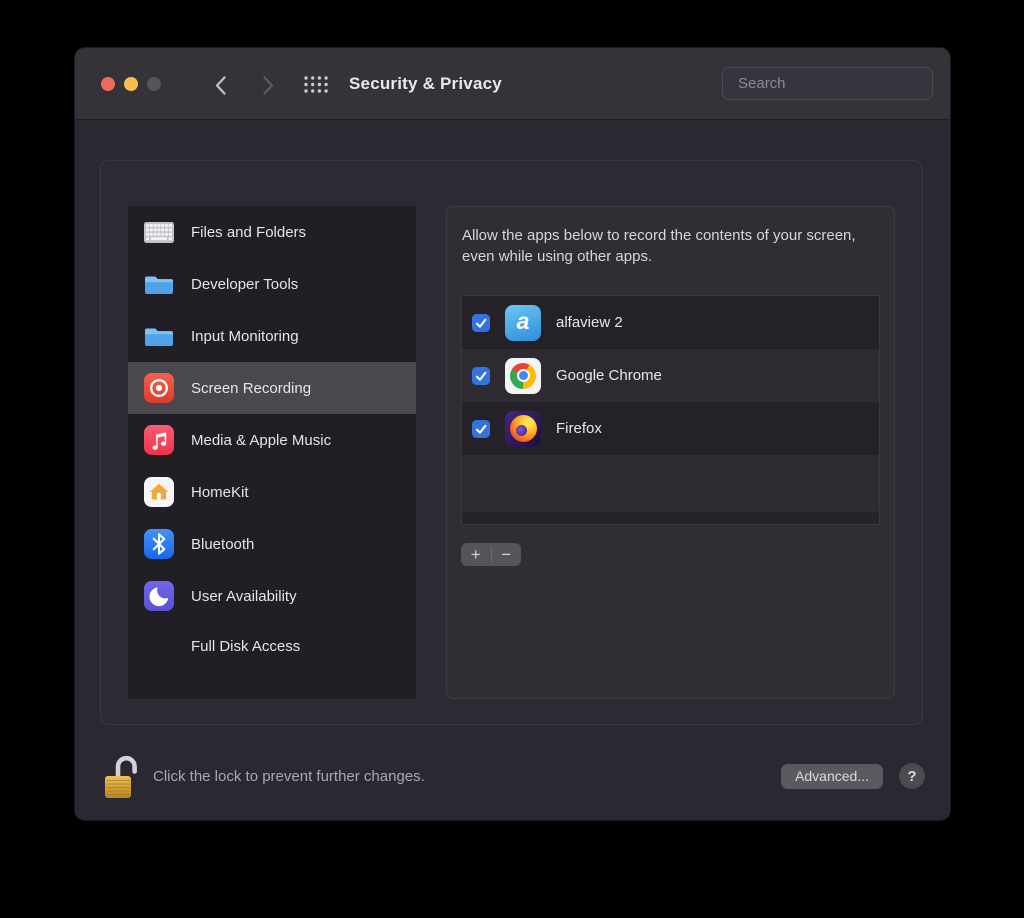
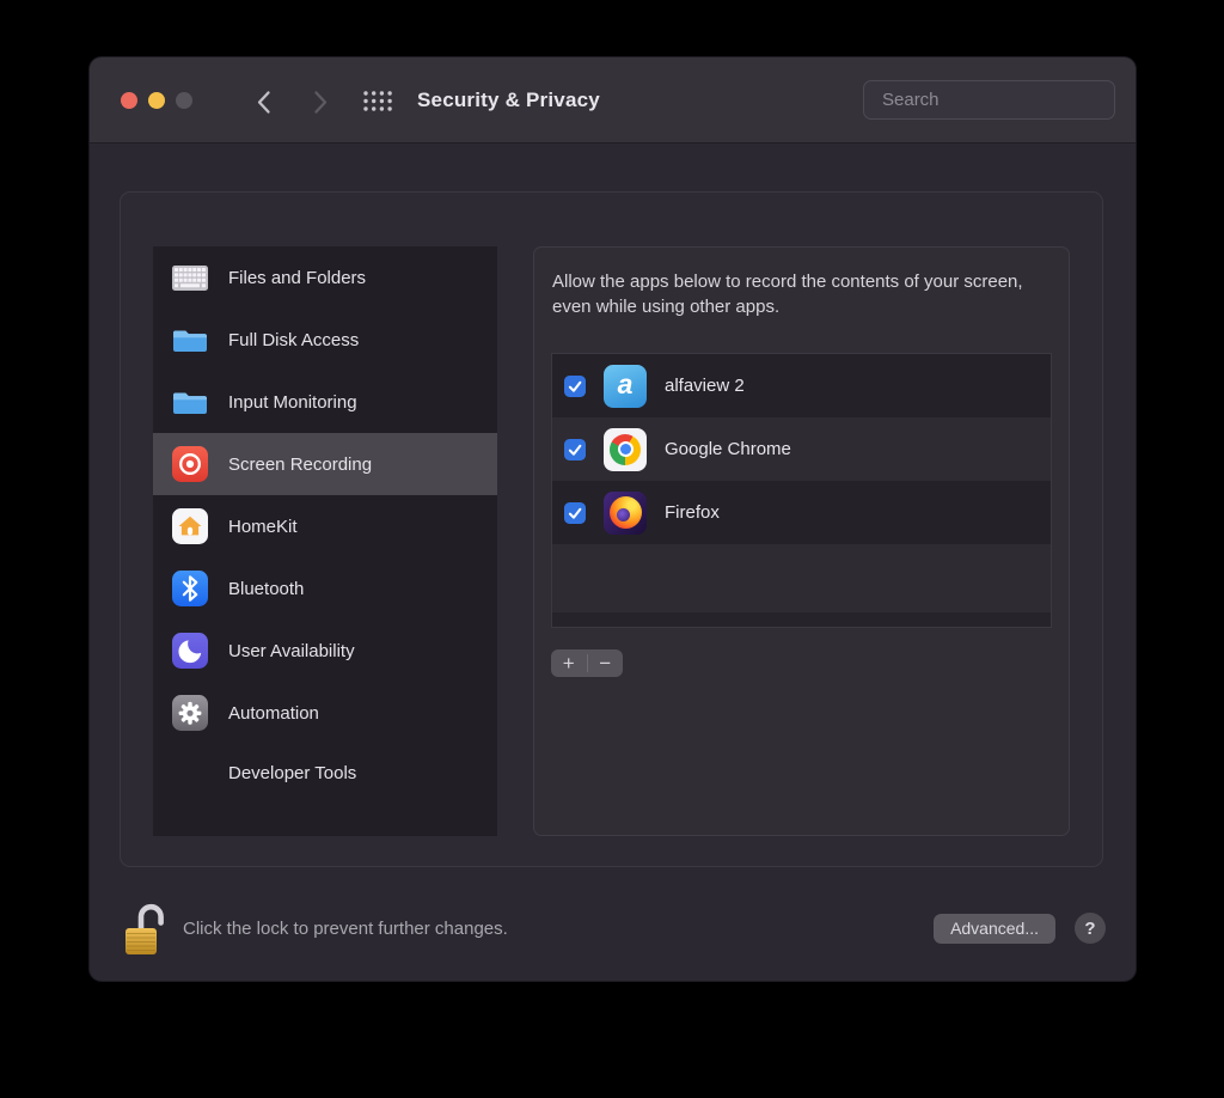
  Security & Privacy
  Search
  Files and Folders
- Developer Tools
+ Full Disk Access
  Input Monitoring
  Screen Recording
- Media & Apple Music
  HomeKit
  Bluetooth
  User Availability
+ Automation
- Full Disk Access
+ Developer Tools
  Allow the apps below to record the contents of your screen, even while using other apps.
  a
  alfaview 2
  Google Chrome
  Firefox
  +
  −
  Click the lock to prevent further changes.
  Advanced...
  ?
